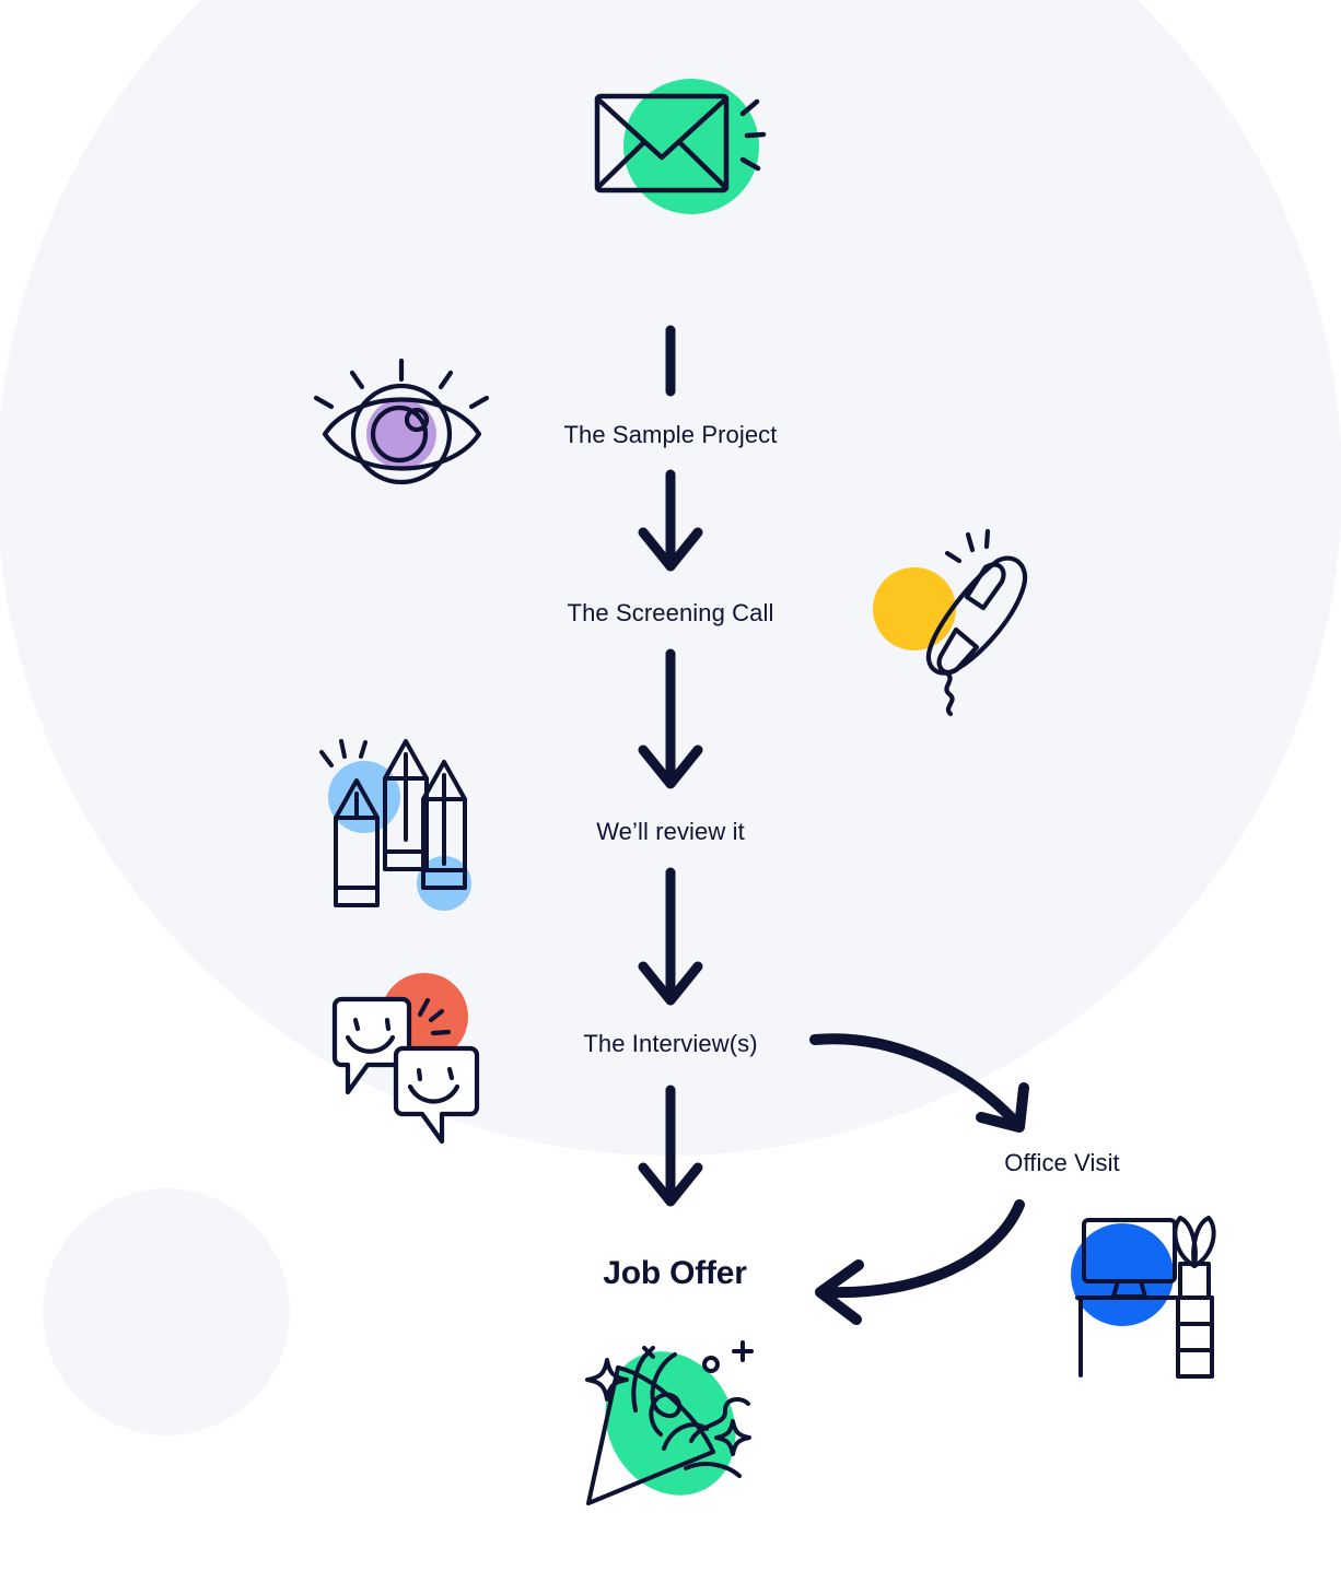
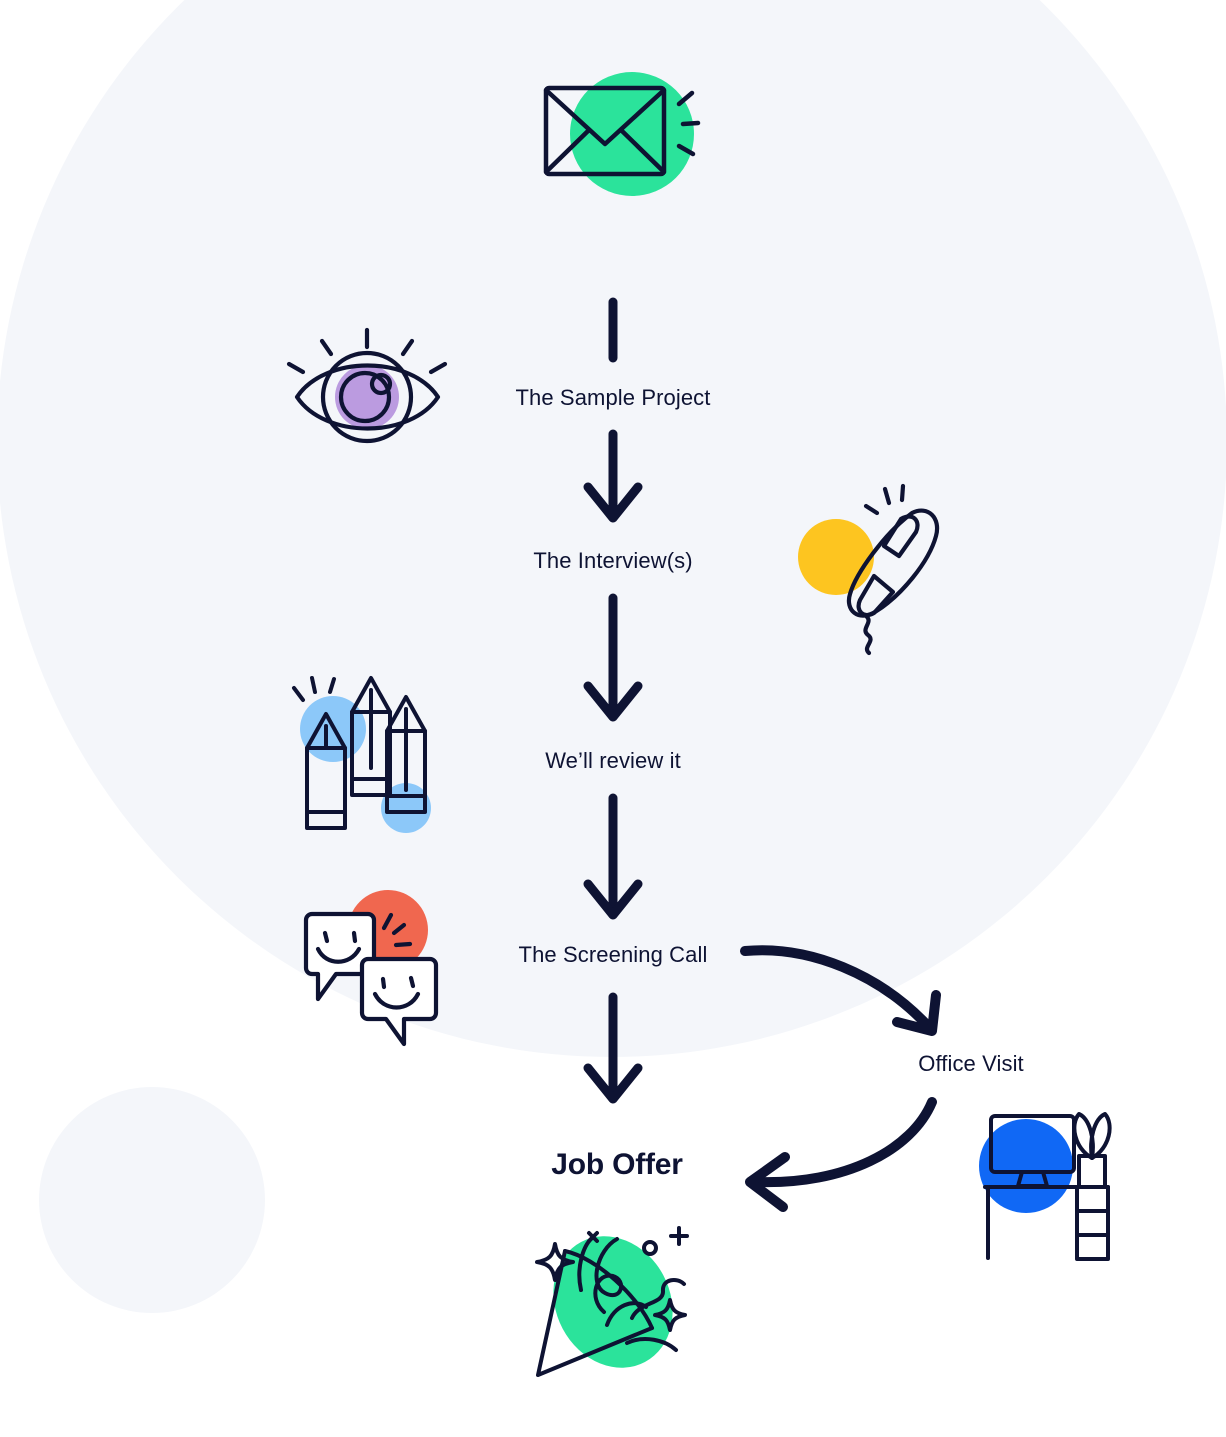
  The Sample Project
- The Screening Call
+ The Interview(s)
  We’ll review it
- The Interview(s)
+ The Screening Call
  Office Visit
  Job Offer
